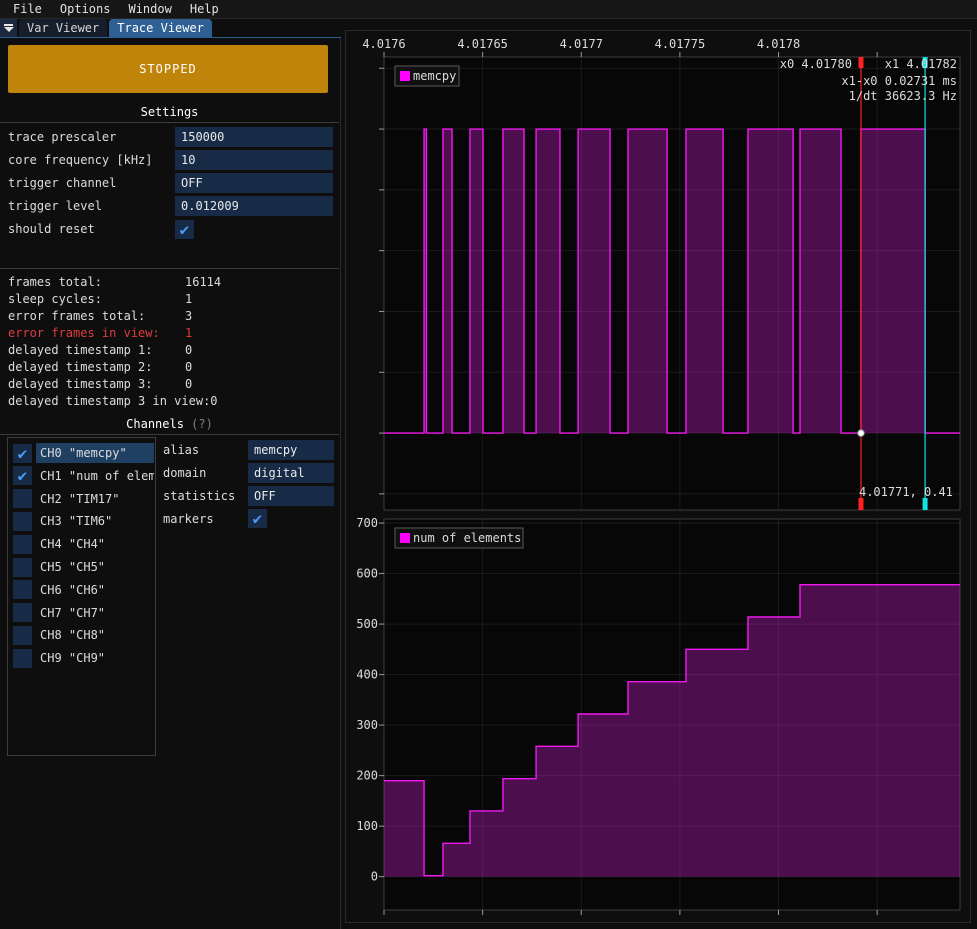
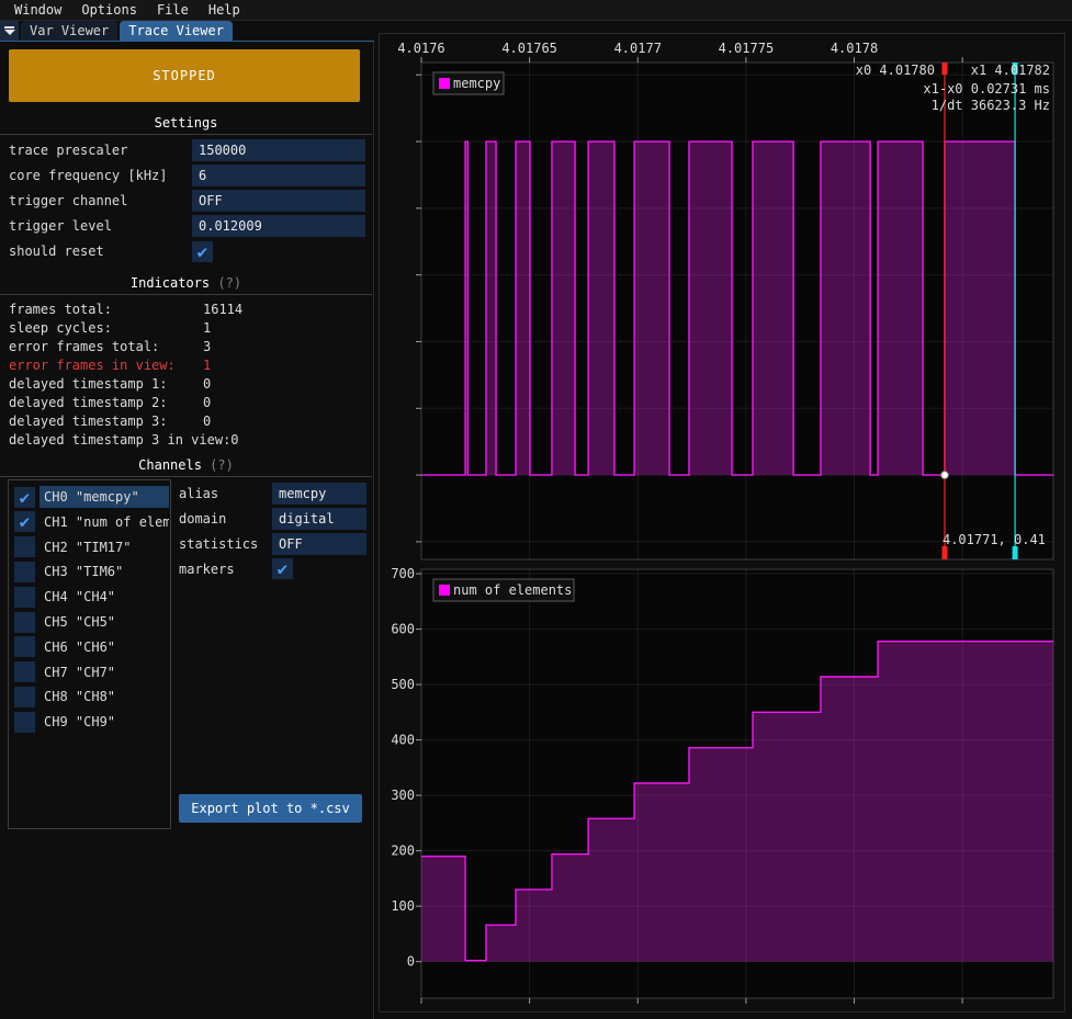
- File
+ Window
  Options
- Window
+ File
  Help
  Var Viewer
  Trace Viewer
  STOPPED
  Settings
  trace prescaler
  150000
  core frequency [kHz]
- 10
+ 6
  trigger channel
  OFF
  trigger level
  0.012009
  should reset
  ✔
+ Indicators (?)
  frames total: 16114
  sleep cycles: 1
  error frames total: 3
  error frames in view: 1
  delayed timestamp 1: 0
  delayed timestamp 2: 0
  delayed timestamp 3: 0
  delayed timestamp 3 in view:0
  Channels (?)
  ✔
  CH0 "memcpy"
  ✔
  CH1 "num of elem
  CH2 "TIM17"
  CH3 "TIM6"
  CH4 "CH4"
  CH5 "CH5"
  CH6 "CH6"
  CH7 "CH7"
  CH8 "CH8"
  CH9 "CH9"
  alias
  memcpy
  domain
  digital
  statistics
  OFF
  markers
  ✔
+ Export plot to *.csv
  4.0176
  4.01765
  4.0177
  4.01775
  4.0178
  x0 4.01780
  x1 4.01782
  x1-x0 0.02731 ms
  1/dt 36623.3 Hz
  4.01771, 0.41
  memcpy
  0
  100
  200
  300
  400
  500
  600
  700
  num of elements
